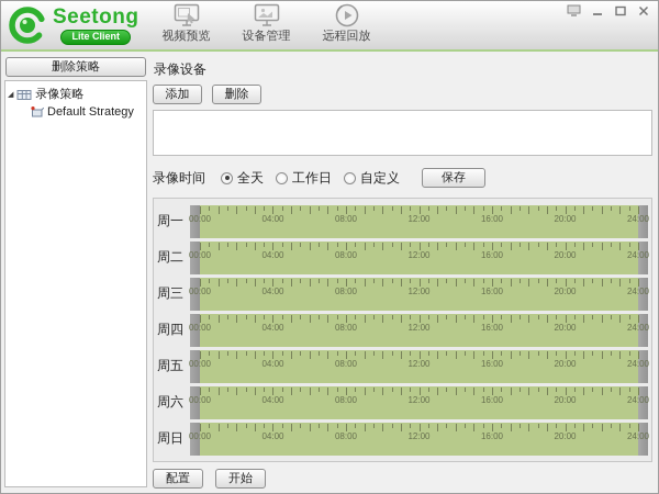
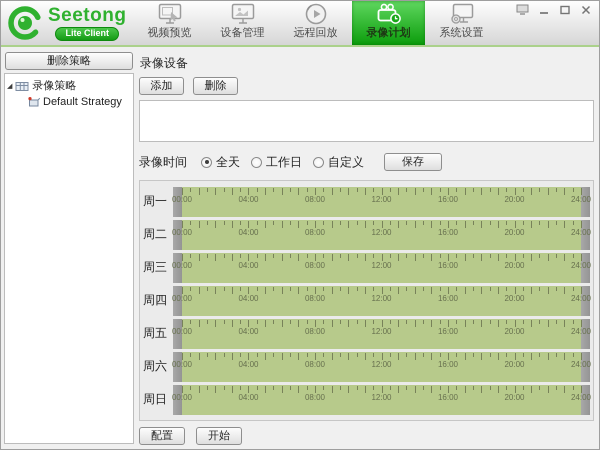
  Seetong
  Lite Client
  视频预览
  设备管理
  远程回放
+ 录像计划
+ 系统设置
  删除策略
  录像策略
  Default Strategy
  录像设备
  添加
  删除
  录像时间
  全天
  工作日
  自定义
  保存
  周一
  00:00
  04:00
  08:00
  12:00
  16:00
  20:00
  24:00
  周二
  00:00
  04:00
  08:00
  12:00
  16:00
  20:00
  24:00
  周三
  00:00
  04:00
  08:00
  12:00
  16:00
  20:00
  24:00
  周四
  00:00
  04:00
  08:00
  12:00
  16:00
  20:00
  24:00
  周五
  00:00
  04:00
  08:00
  12:00
  16:00
  20:00
  24:00
  周六
  00:00
  04:00
  08:00
  12:00
  16:00
  20:00
  24:00
  周日
  00:00
  04:00
  08:00
  12:00
  16:00
  20:00
  24:00
  配置
  开始
